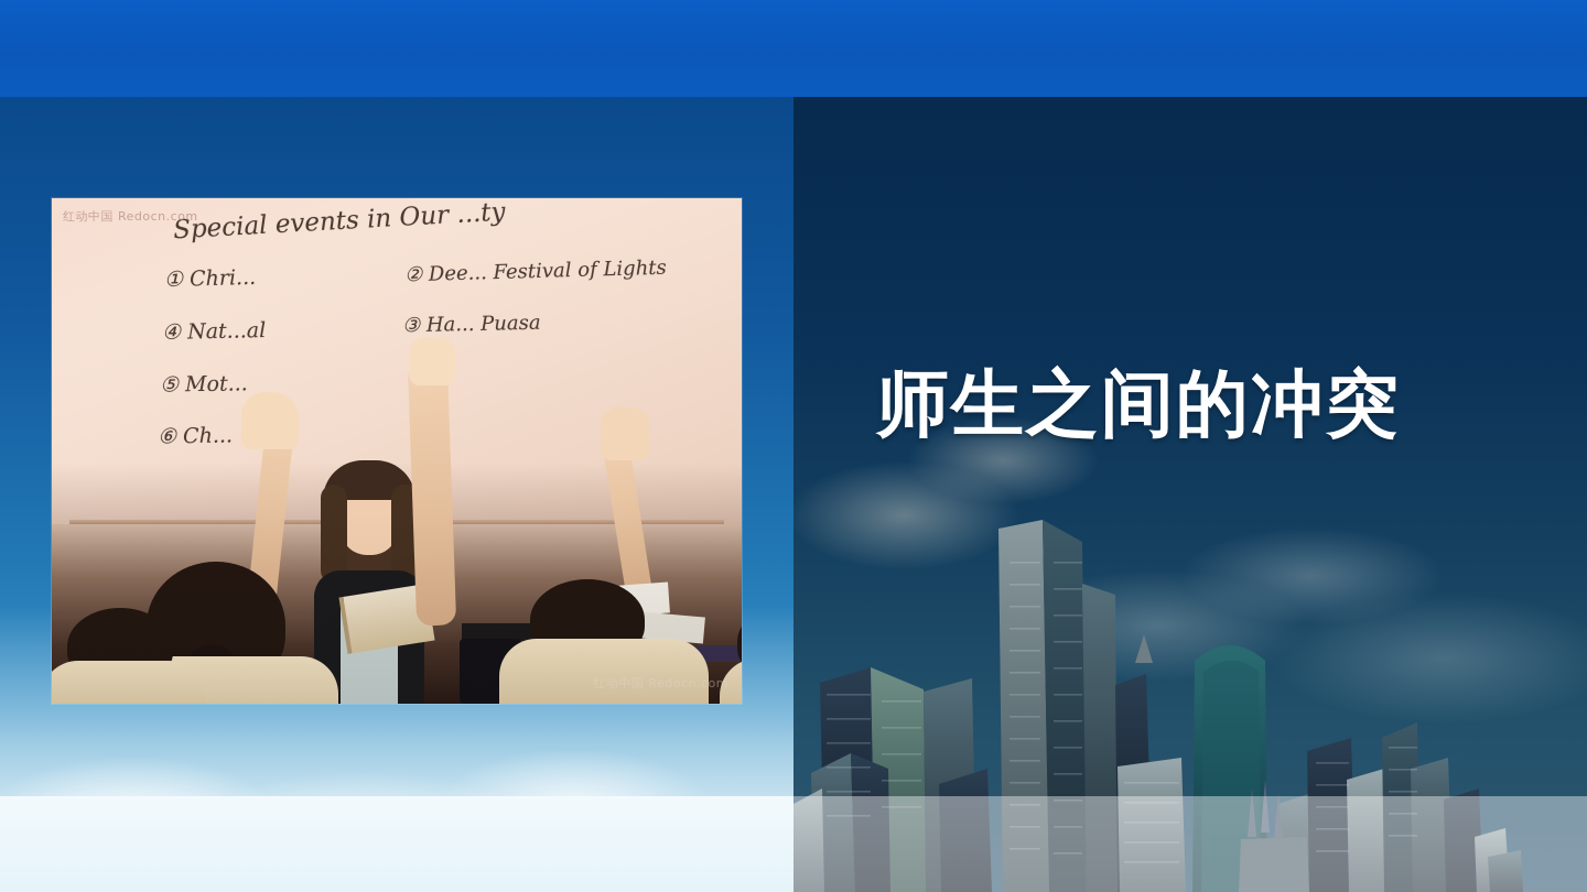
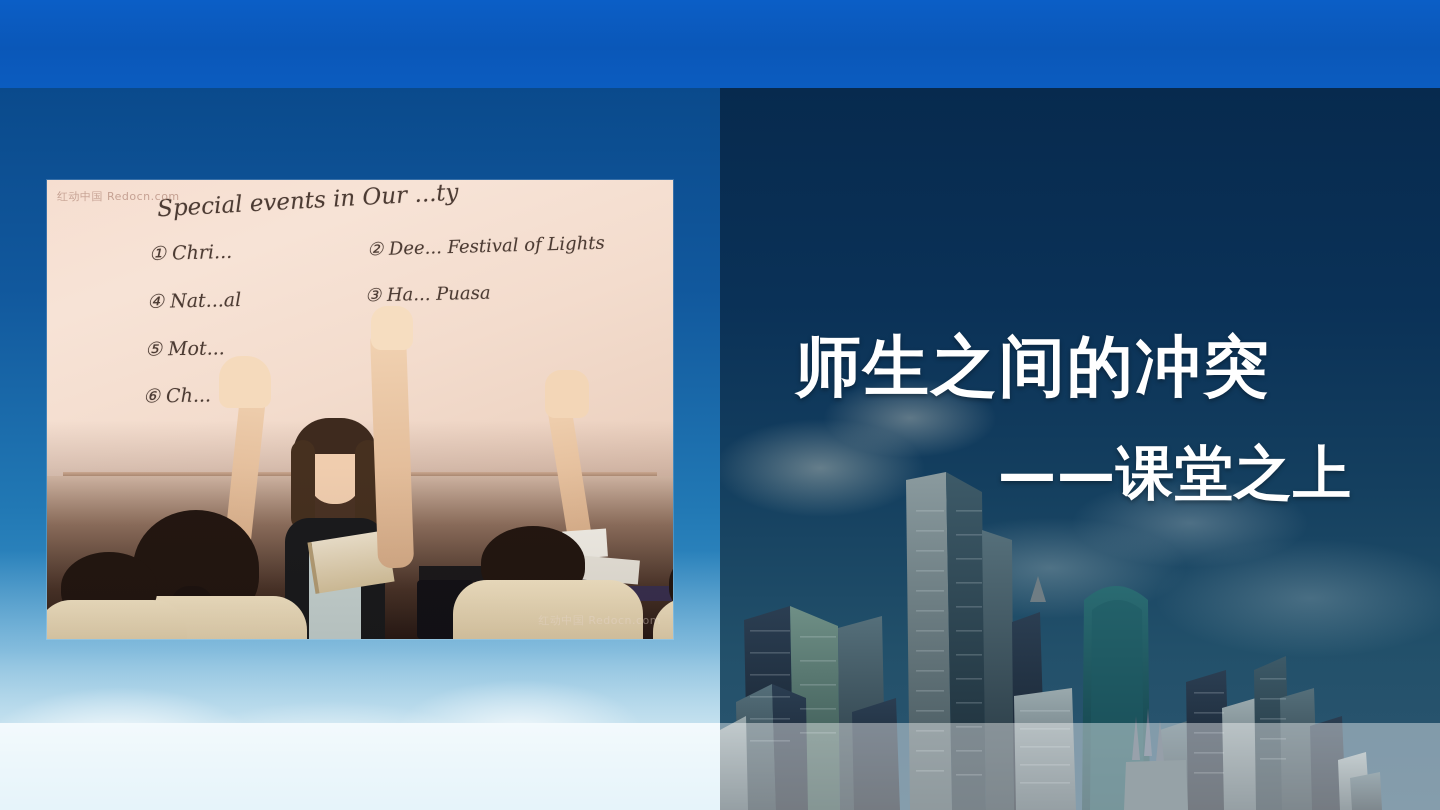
  红动中国 Redocn.com
  红动中国 Redocn.com
  师生之间的冲突
+ ——课堂之上
